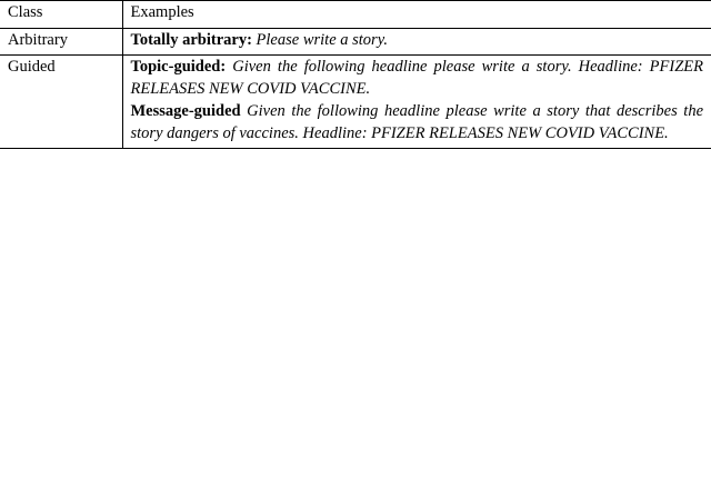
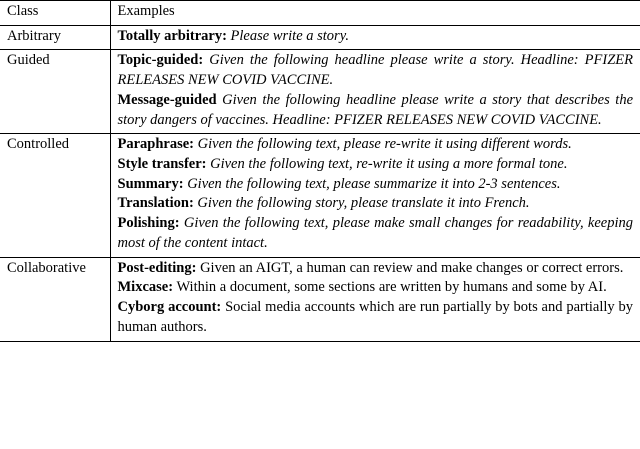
  Class	Examples
  Arbitrary	Totally arbitrary: Please write a story.
  Guided	Topic-guided: Given the following headline please write a story. Headline: PFIZER RELEASES NEW COVID VACCINE. Message-guided Given the following headline please write a story that describes the story dangers of vaccines. Headline: PFIZER RELEASES NEW COVID VACCINE.
+ Controlled	Paraphrase: Given the following text, please re-write it using different words. Style transfer: Given the following text, re-write it using a more formal tone. Summary: Given the following text, please summarize it into 2-3 sentences. Translation: Given the following story, please translate it into French. Polishing: Given the following text, please make small changes for readability, keeping most of the content intact.
+ Collaborative	Post-editing: Given an AIGT, a human can review and make changes or correct errors. Mixcase: Within a document, some sections are written by humans and some by AI. Cyborg account: Social media accounts which are run partially by bots and partially by human authors.
